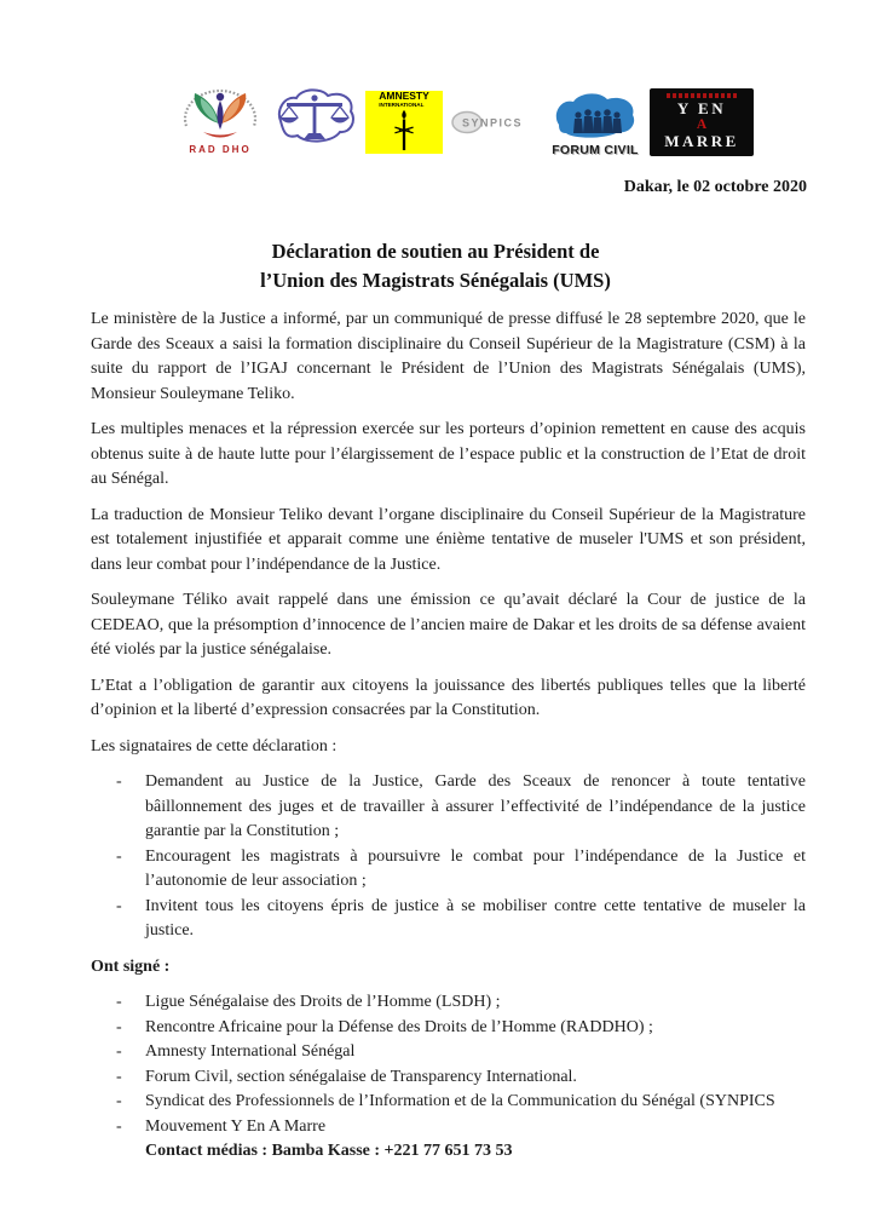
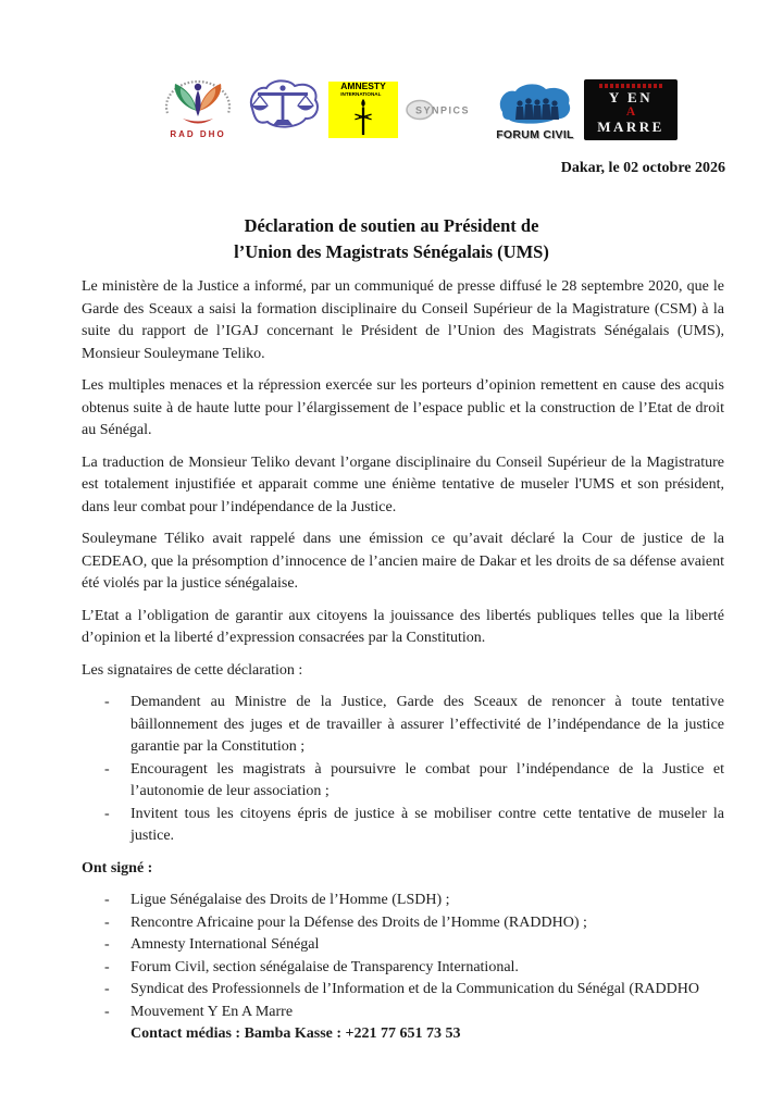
  RAD DHO
  AMNESTY
  SYNPICS
  FORUM CIVIL
  Y EN
  A
  MARRE
- Dakar, le 02 octobre 2020
+ Dakar, le 02 octobre 2026
  Déclaration de soutien au Président de
  l’Union des Magistrats Sénégalais (UMS)
  Le ministère de la Justice a informé, par un communiqué de presse diffusé le 28 septembre 2020, que le Garde des Sceaux a saisi la formation disciplinaire du Conseil Supérieur de la Magistrature (CSM) à la suite du rapport de l’IGAJ concernant le Président de l’Union des Magistrats Sénégalais (UMS), Monsieur Souleymane Teliko.
  Les multiples menaces et la répression exercée sur les porteurs d’opinion remettent en cause des acquis obtenus suite à de haute lutte pour l’élargissement de l’espace public et la construction de l’Etat de droit au Sénégal.
  La traduction de Monsieur Teliko devant l’organe disciplinaire du Conseil Supérieur de la Magistrature est totalement injustifiée et apparait comme une énième tentative de museler l'UMS et son président, dans leur combat pour l’indépendance de la Justice.
  Souleymane Téliko avait rappelé dans une émission ce qu’avait déclaré la Cour de justice de la CEDEAO, que la présomption d’innocence de l’ancien maire de Dakar et les droits de sa défense avaient été violés par la justice sénégalaise.
  L’Etat a l’obligation de garantir aux citoyens la jouissance des libertés publiques telles que la liberté d’opinion et la liberté d’expression consacrées par la Constitution.
  Les signataires de cette déclaration :
  -
- Demandent au Justice de la Justice, Garde des Sceaux de renoncer à toute tentative bâillonnement des juges et de travailler à assurer l’effectivité de l’indépendance de la justice garantie par la Constitution ;
+ Demandent au Ministre de la Justice, Garde des Sceaux de renoncer à toute tentative bâillonnement des juges et de travailler à assurer l’effectivité de l’indépendance de la justice garantie par la Constitution ;
  -
  Encouragent les magistrats à poursuivre le combat pour l’indépendance de la Justice et l’autonomie de leur association ;
  -
  Invitent tous les citoyens épris de justice à se mobiliser contre cette tentative de museler la justice.
  Ont signé :
  -
  Ligue Sénégalaise des Droits de l’Homme (LSDH) ;
  -
  Rencontre Africaine pour la Défense des Droits de l’Homme (RADDHO) ;
  -
  Amnesty International Sénégal
  -
  Forum Civil, section sénégalaise de Transparency International.
  -
- Syndicat des Professionnels de l’Information et de la Communication du Sénégal (SYNPICS
+ Syndicat des Professionnels de l’Information et de la Communication du Sénégal (RADDHO
  -
  Mouvement Y En A Marre
  Contact médias : Bamba Kasse : +221 77 651 73 53
